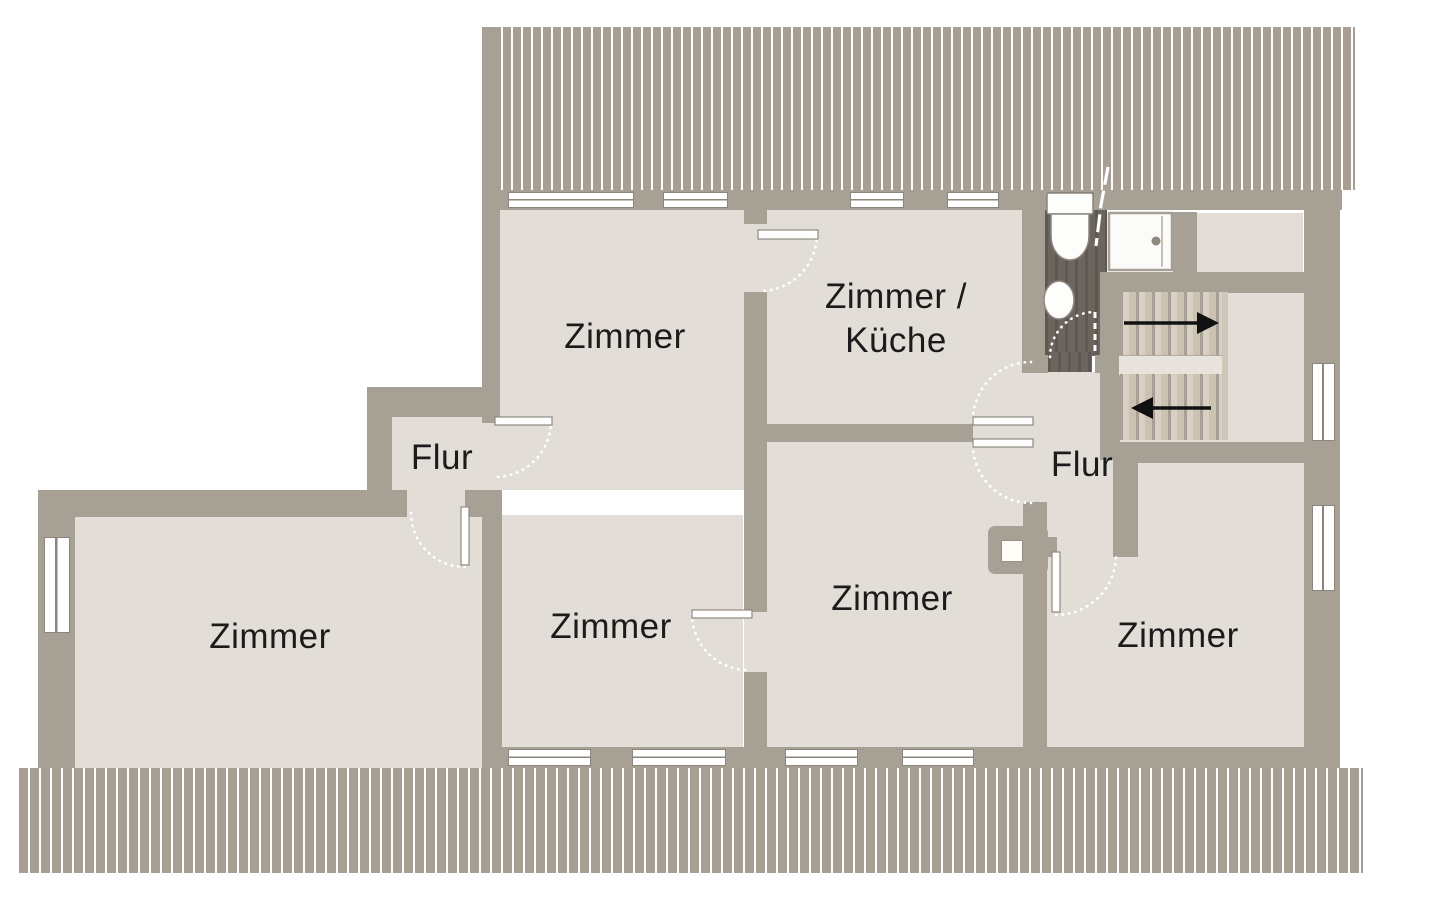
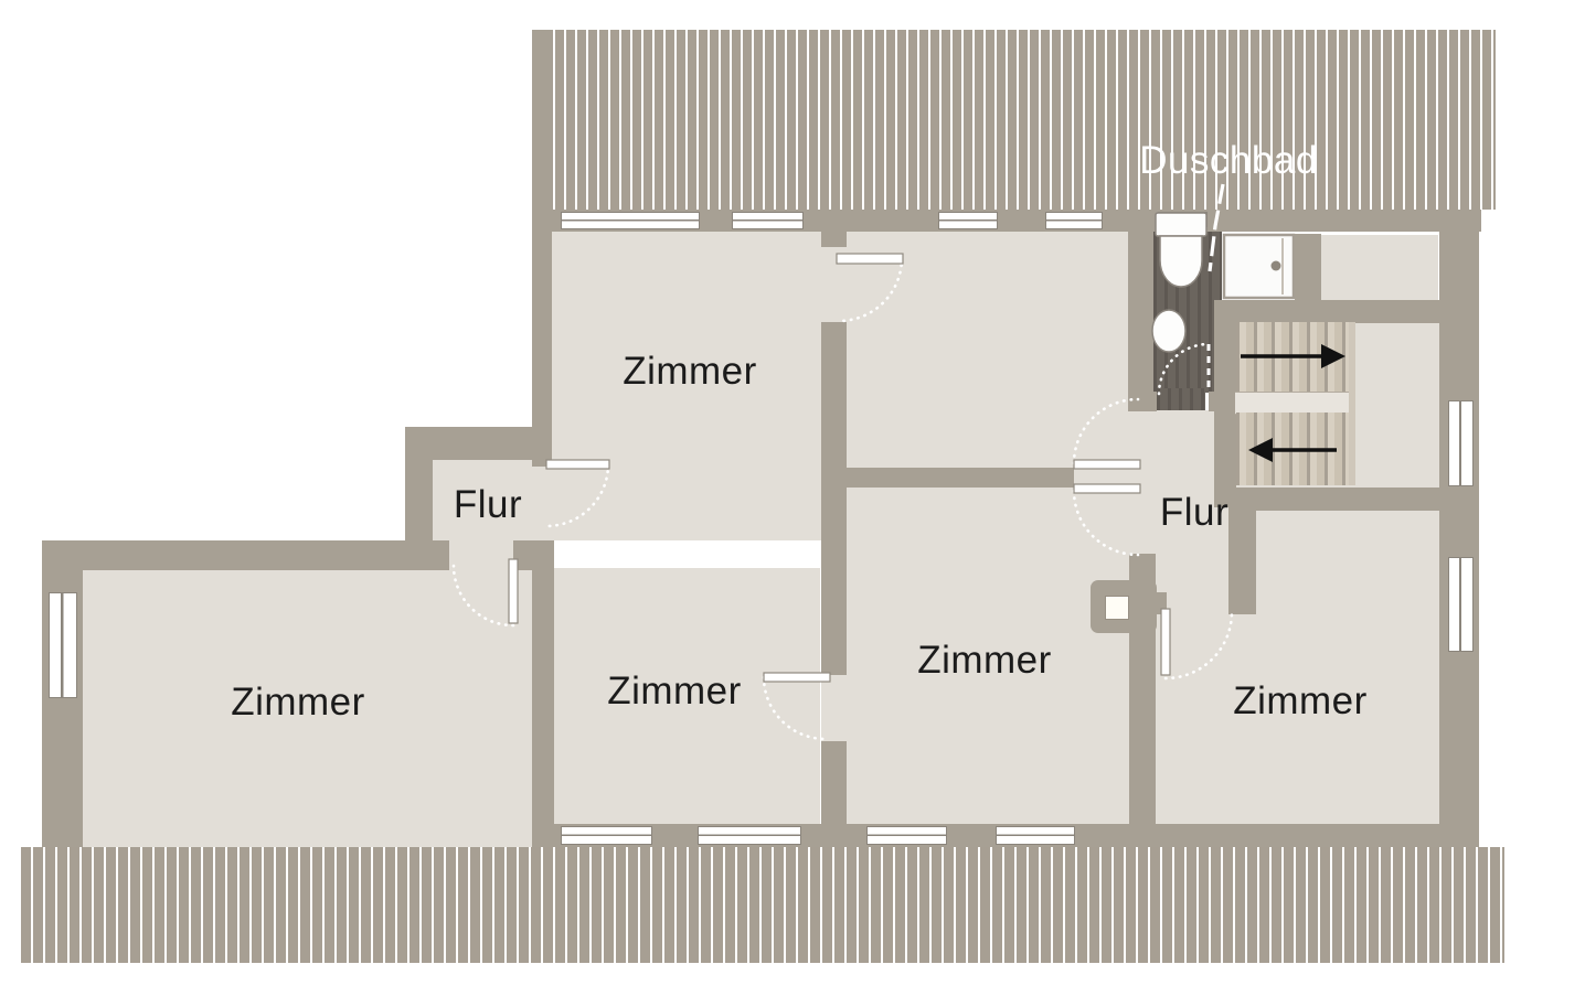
+ Duschbad
  Zimmer
- Zimmer /
- Küche
  Flur
  Zimmer
  Zimmer
  Zimmer
  Flur
  Zimmer
